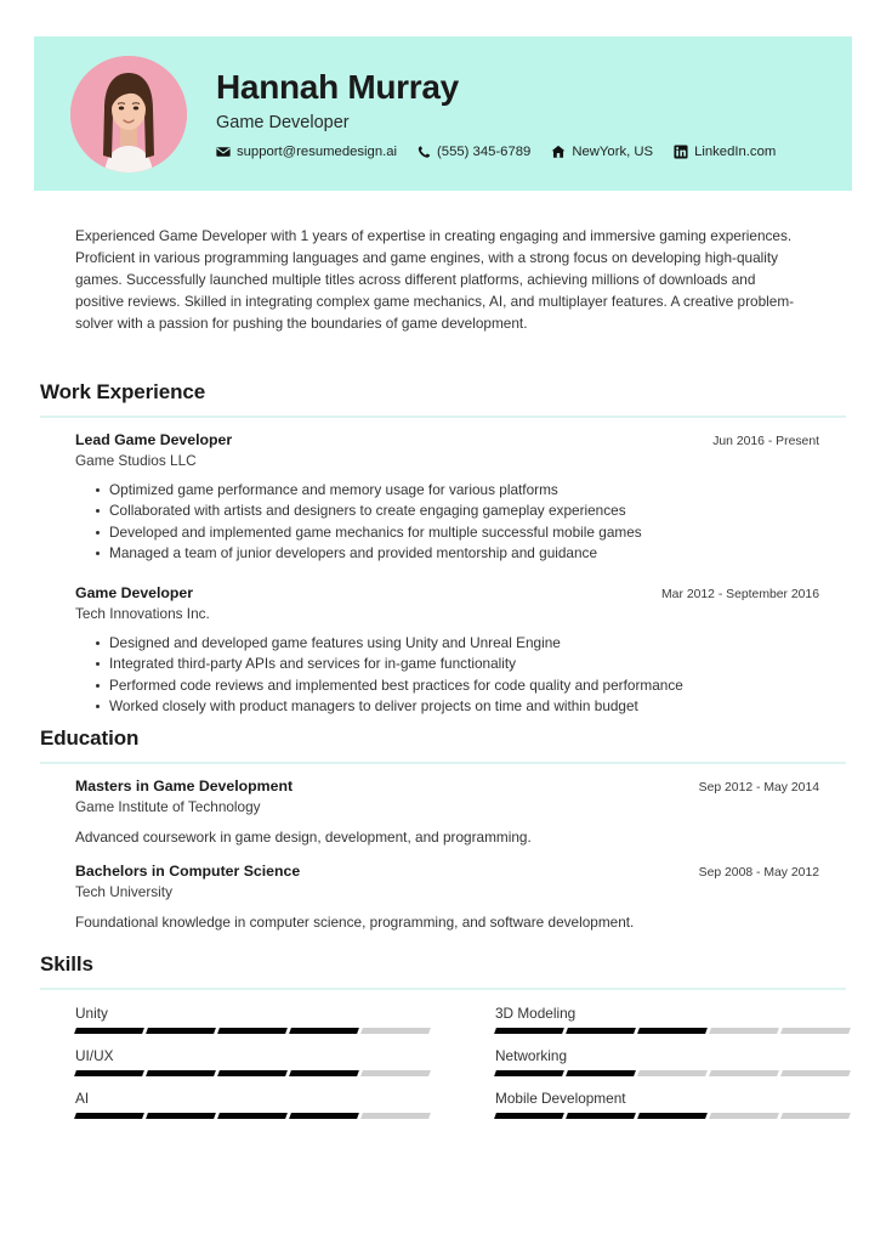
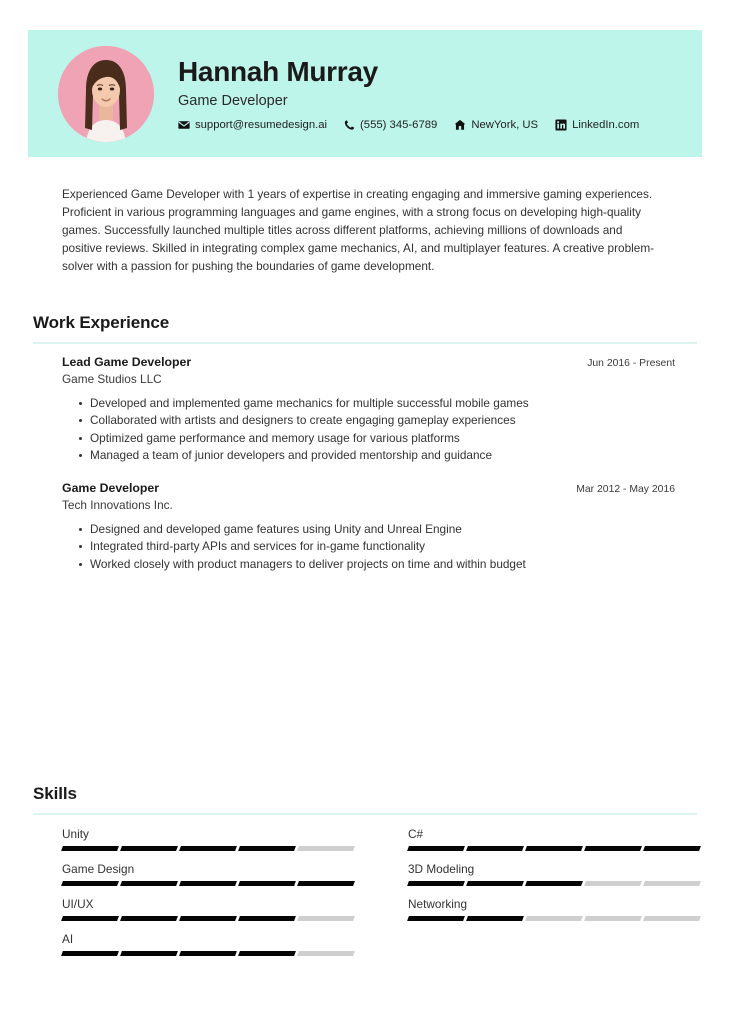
  Hannah Murray
  Game Developer
  support@resumedesign.ai
  (555) 345-6789
  NewYork, US
  LinkedIn.com
  Experienced Game Developer with 1 years of expertise in creating engaging and immersive gaming experiences. Proficient in various programming languages and game engines, with a strong focus on developing high-quality games. Successfully launched multiple titles across different platforms, achieving millions of downloads and positive reviews. Skilled in integrating complex game mechanics, AI, and multiplayer features. A creative problem-solver with a passion for pushing the boundaries of game development.
  Work Experience
  Lead Game Developer
  Jun 2016 - Present
  Game Studios LLC
- Optimized game performance and memory usage for various platforms
+ Developed and implemented game mechanics for multiple successful mobile games
  Collaborated with artists and designers to create engaging gameplay experiences
- Developed and implemented game mechanics for multiple successful mobile games
+ Optimized game performance and memory usage for various platforms
  Managed a team of junior developers and provided mentorship and guidance
  Game Developer
- Mar 2012 - September 2016
+ Mar 2012 - May 2016
  Tech Innovations Inc.
  Designed and developed game features using Unity and Unreal Engine
  Integrated third-party APIs and services for in-game functionality
- Performed code reviews and implemented best practices for code quality and performance
  Worked closely with product managers to deliver projects on time and within budget
- Education
- Masters in Game Development
- Sep 2012 - May 2014
- Game Institute of Technology
- Advanced coursework in game design, development, and programming.
- Bachelors in Computer Science
- Sep 2008 - May 2012
- Tech University
- Foundational knowledge in computer science, programming, and software development.
  Skills
  Unity
+ C#
+ Game Design
  3D Modeling
  UI/UX
  Networking
  AI
- Mobile Development
